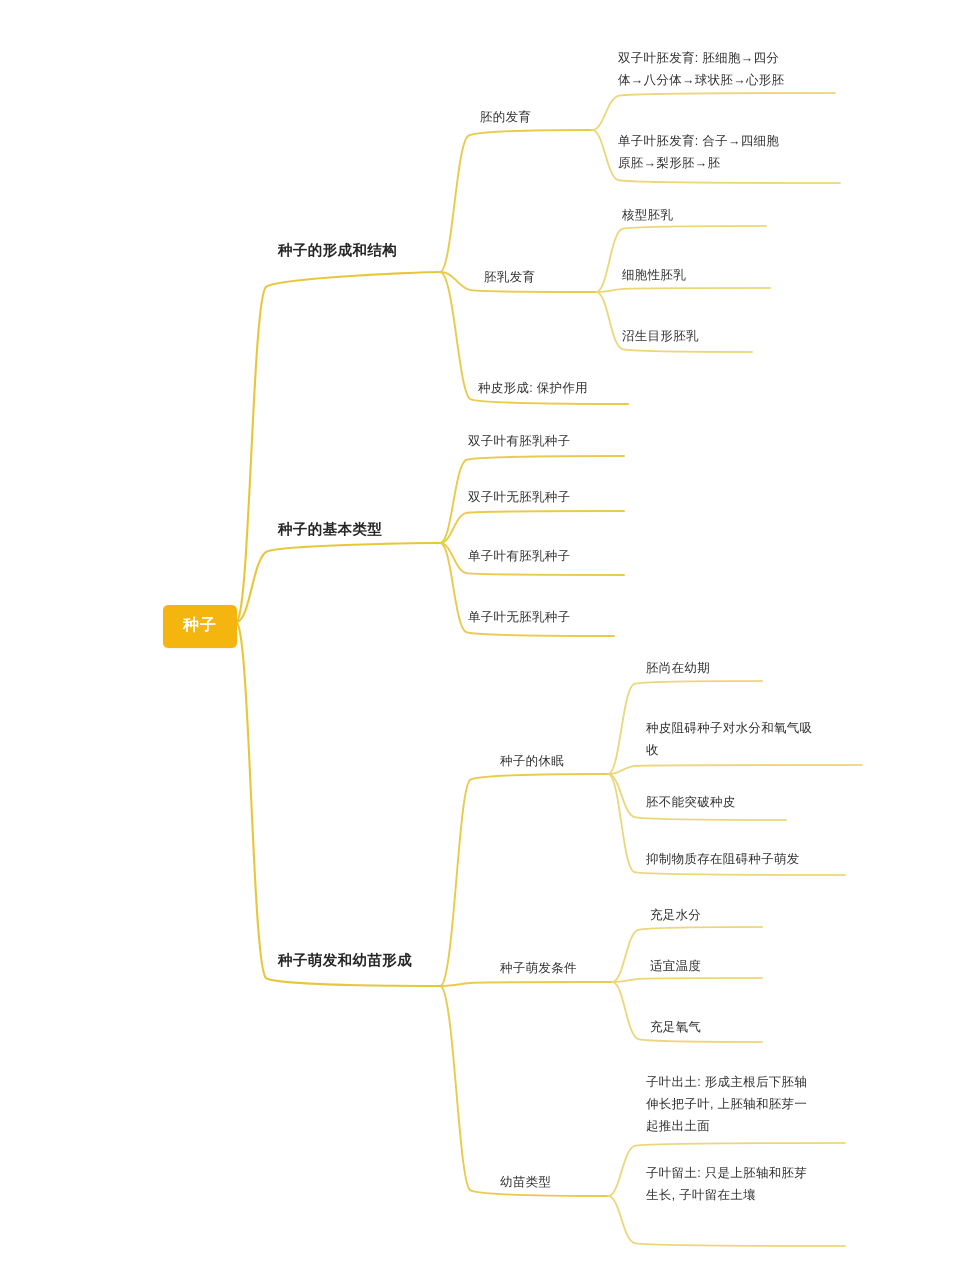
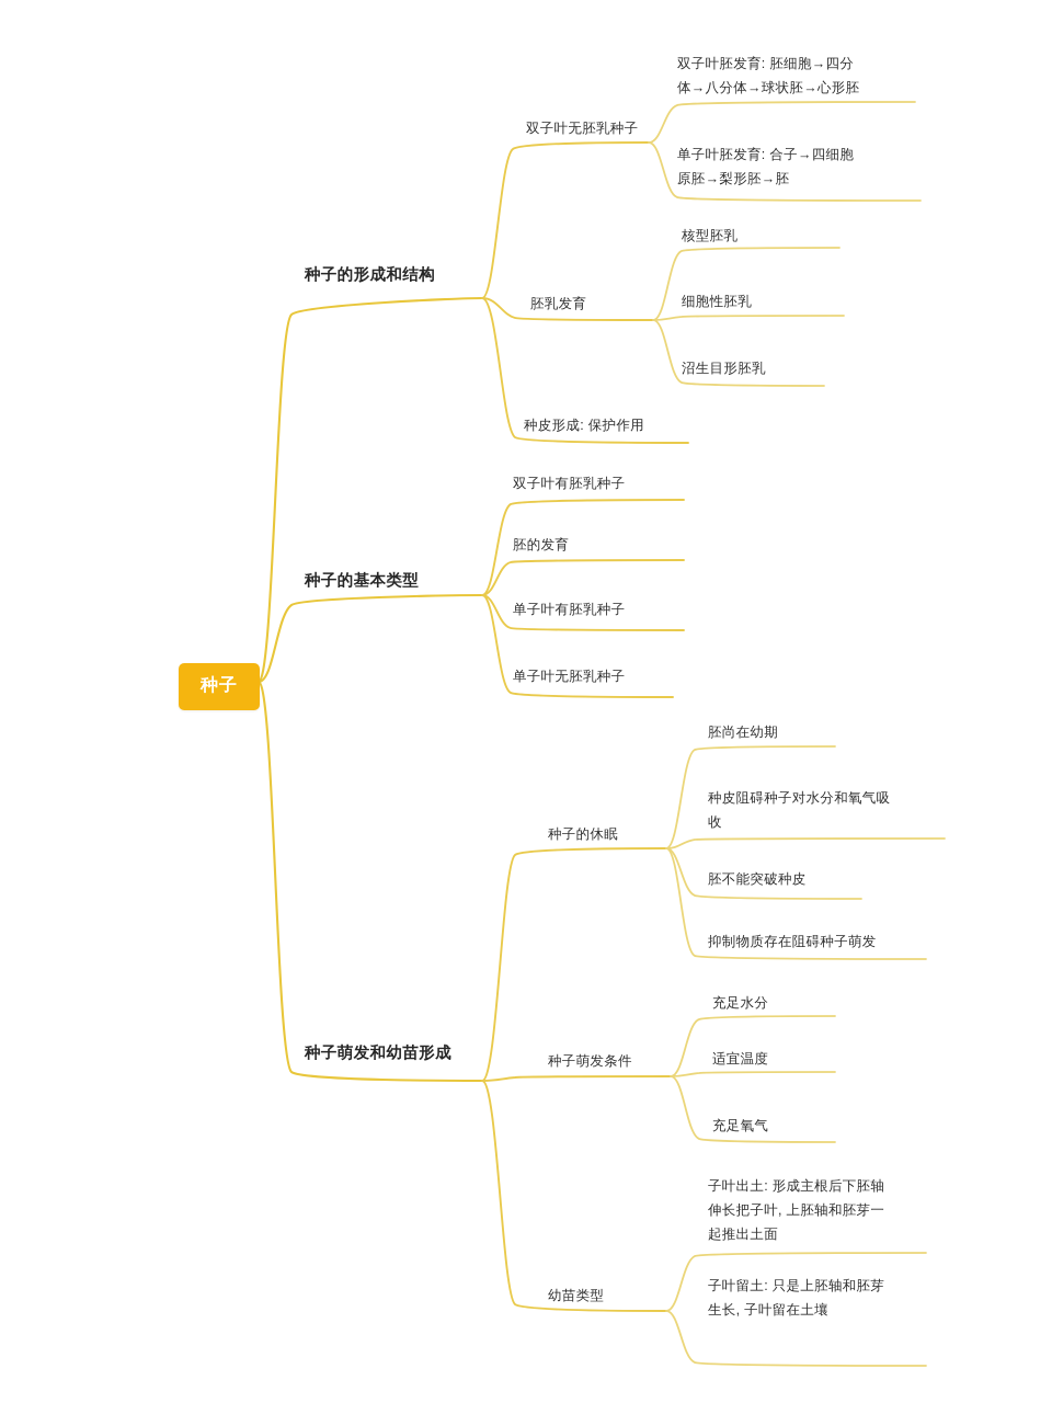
  种子
  种子的形成和结构
  种子的基本类型
  种子萌发和幼苗形成
- 胚的发育
+ 双子叶无胚乳种子
  胚乳发育
  种皮形成: 保护作用
  双子叶有胚乳种子
- 双子叶无胚乳种子
+ 胚的发育
  单子叶有胚乳种子
  单子叶无胚乳种子
  种子的休眠
  种子萌发条件
  幼苗类型
  双子叶胚发育: 胚细胞→四分
  体→八分体→球状胚→心形胚
  单子叶胚发育: 合子→四细胞
  原胚→梨形胚→胚
  核型胚乳
  细胞性胚乳
  沼生目形胚乳
  胚尚在幼期
  种皮阻碍种子对水分和氧气吸
  收
  胚不能突破种皮
  抑制物质存在阻碍种子萌发
  充足水分
  适宜温度
  充足氧气
  子叶出土: 形成主根后下胚轴
  伸长把子叶, 上胚轴和胚芽一
  起推出土面
  子叶留土: 只是上胚轴和胚芽
  生长, 子叶留在土壤
